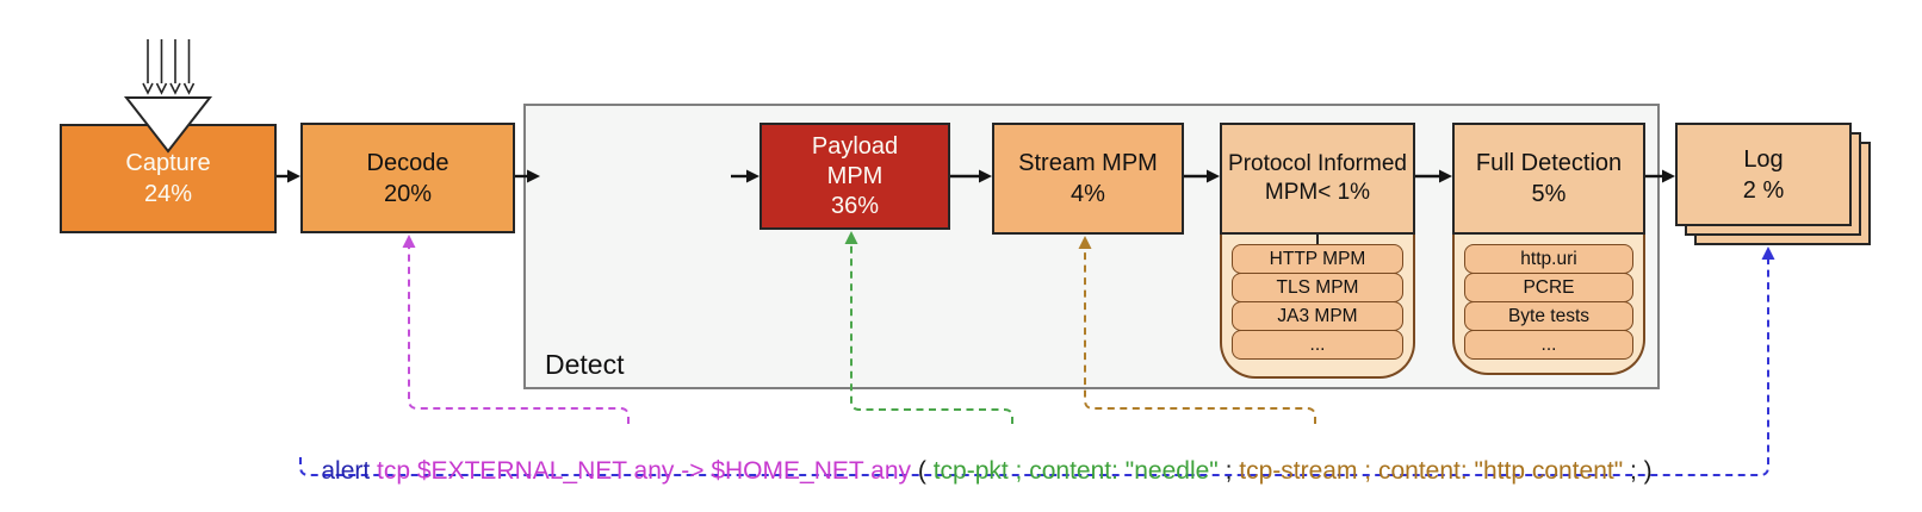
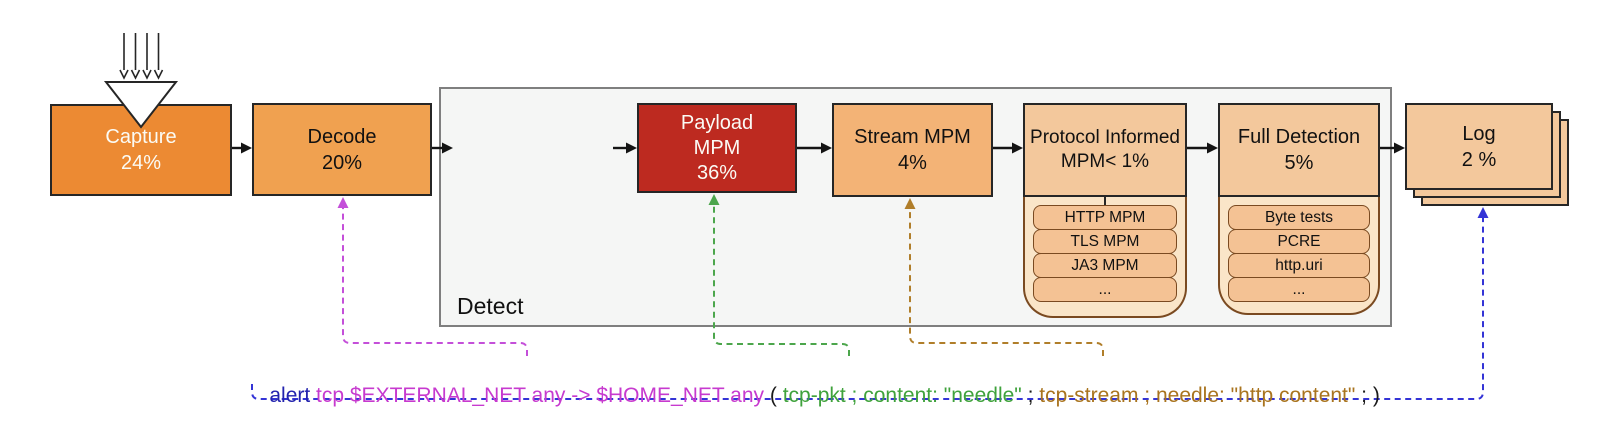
  Detect
  Capture
  24%
  Decode
  20%
  Payload
  MPM
  36%
  Stream MPM
  4%
  HTTP MPM
  TLS MPM
  JA3 MPM
  ...
  Protocol Informed
  MPM< 1%
- http.uri
+ Byte tests
  PCRE
- Byte tests
+ http.uri
  ...
  Full Detection
  5%
  Log
  2 %
- alert tcp $EXTERNAL_NET any -> $HOME_NET any ( tcp-pkt ; content: "needle" ; tcp-stream ; content: "http content" ; )
+ alert tcp $EXTERNAL_NET any -> $HOME_NET any ( tcp-pkt ; content: "needle" ; tcp-stream ; needle: "http content" ; )
